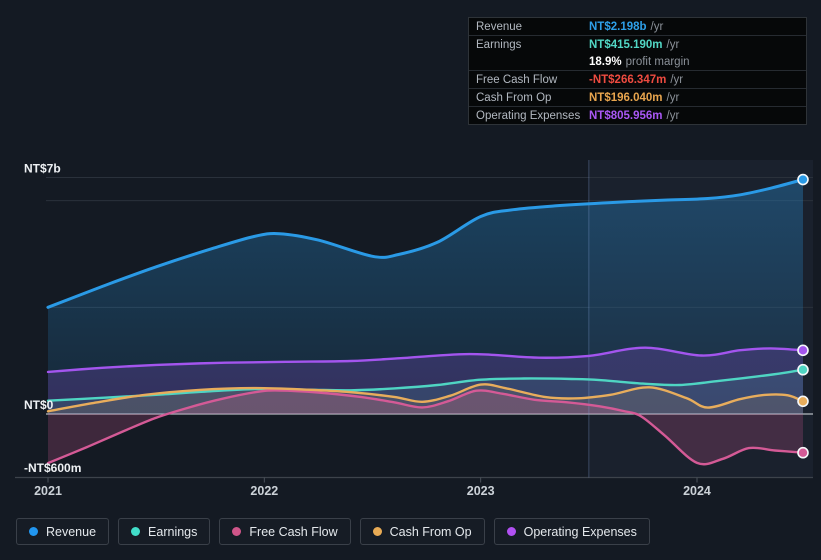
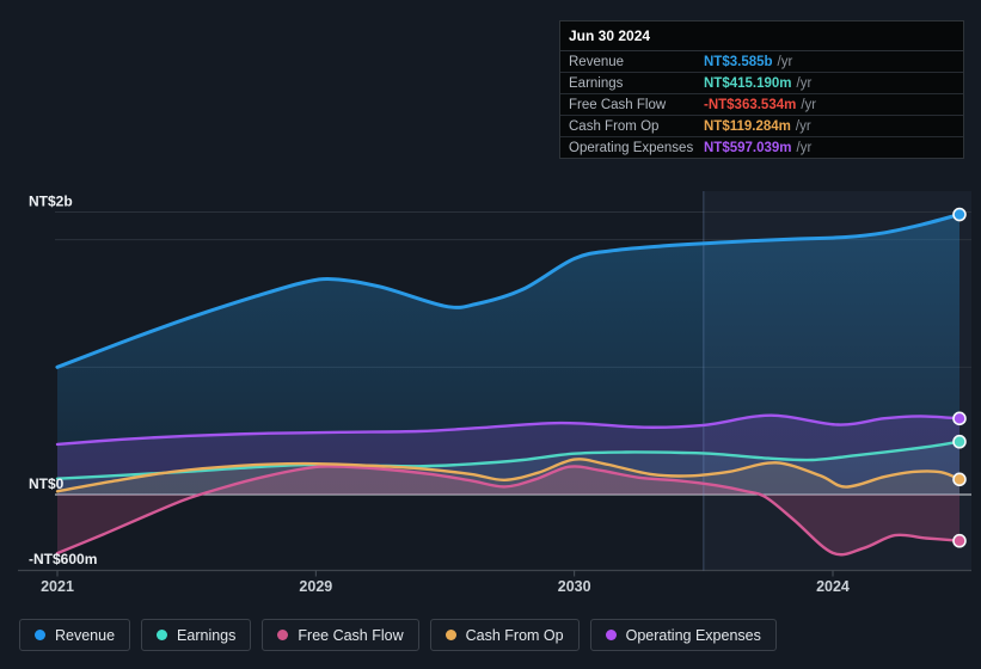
  2021
- 2022
+ 2029
- 2023
+ 2030
  2024
- NT$7b
+ NT$2b
  NT$0
  -NT$600m
+ Jun 30 2024
  Revenue
- NT$2.198b
+ NT$3.585b
  /yr
  Earnings
  NT$415.190m
  /yr
- 18.9%
- profit margin
  Free Cash Flow
- -NT$266.347m
+ -NT$363.534m
  /yr
  Cash From Op
- NT$196.040m
+ NT$119.284m
  /yr
  Operating Expenses
- NT$805.956m
+ NT$597.039m
  /yr
  Revenue
  Earnings
  Free Cash Flow
  Cash From Op
  Operating Expenses
